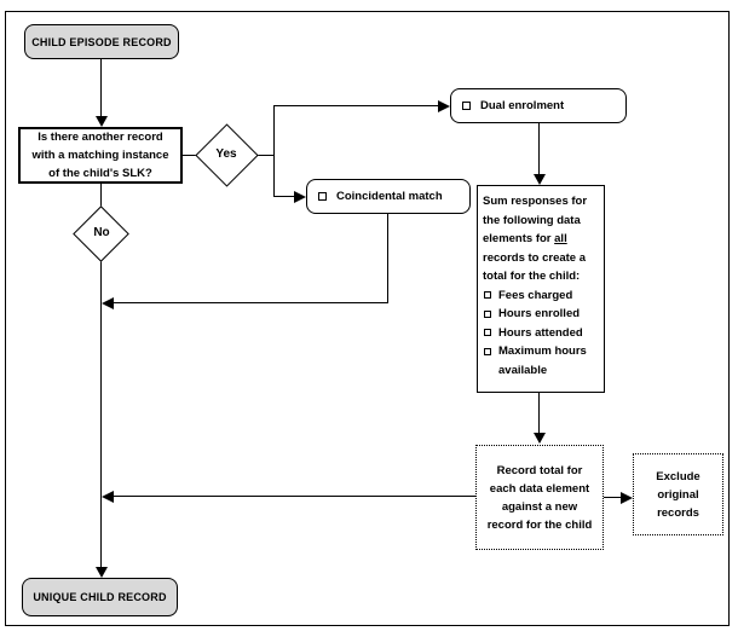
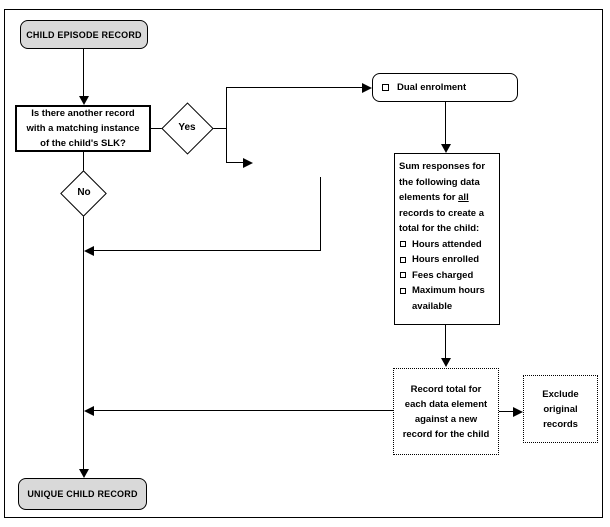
  CHILD EPISODE RECORD
  Is there another record
  with a matching instance
  of the child's SLK?
  Yes
  No
  Dual enrolment
- Coincidental match
  Sum responses for the following data elements for all records to create a total for the child:
- Fees charged
+ Hours attended
  Hours enrolled
- Hours attended
+ Fees charged
  Maximum hours available
  Record total for
  each data element
  against a new
  record for the child
  Exclude
  original
  records
  UNIQUE CHILD RECORD
